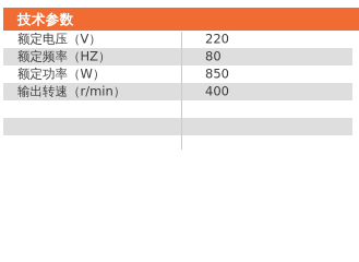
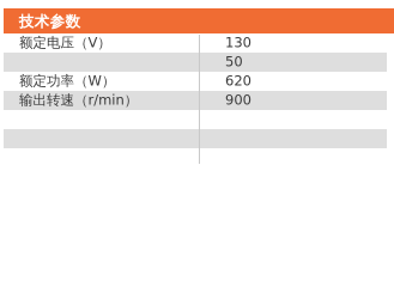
  技术参数
  额定电压（V）
- 220
+ 130
- 额定频率（HZ）
- 80
+ 50
  额定功率（W）
- 850
+ 620
  输出转速（r/min）
- 400
+ 900
